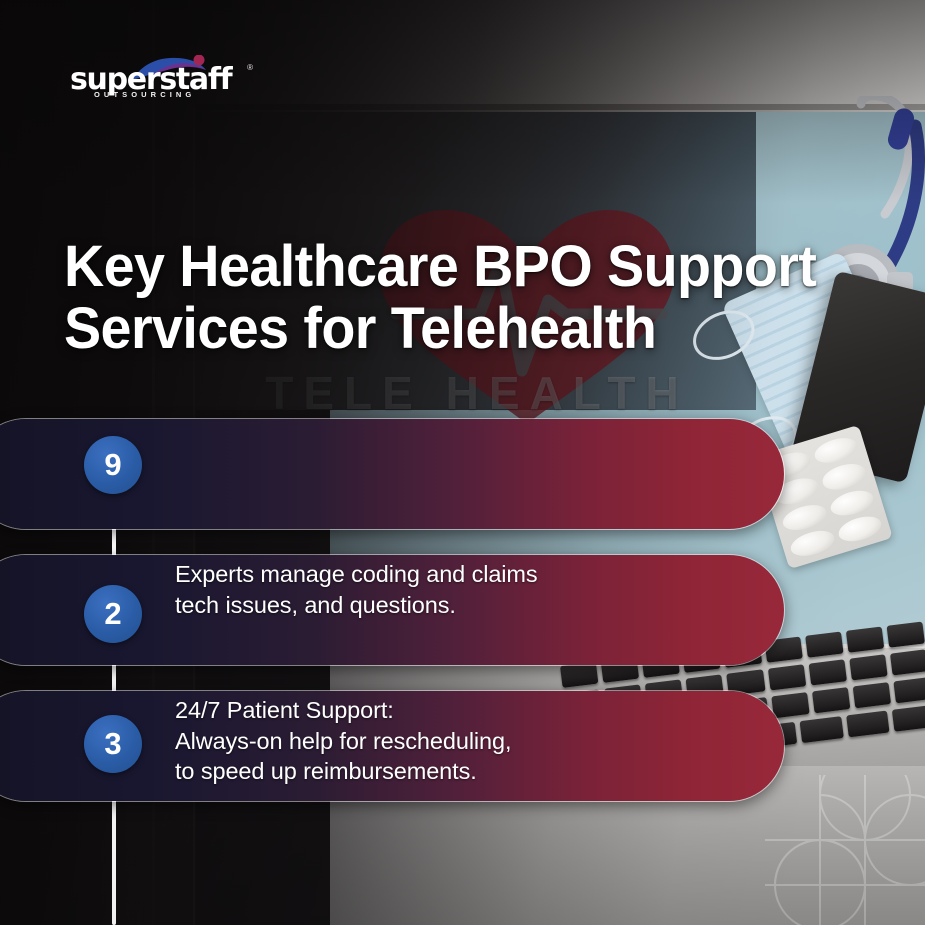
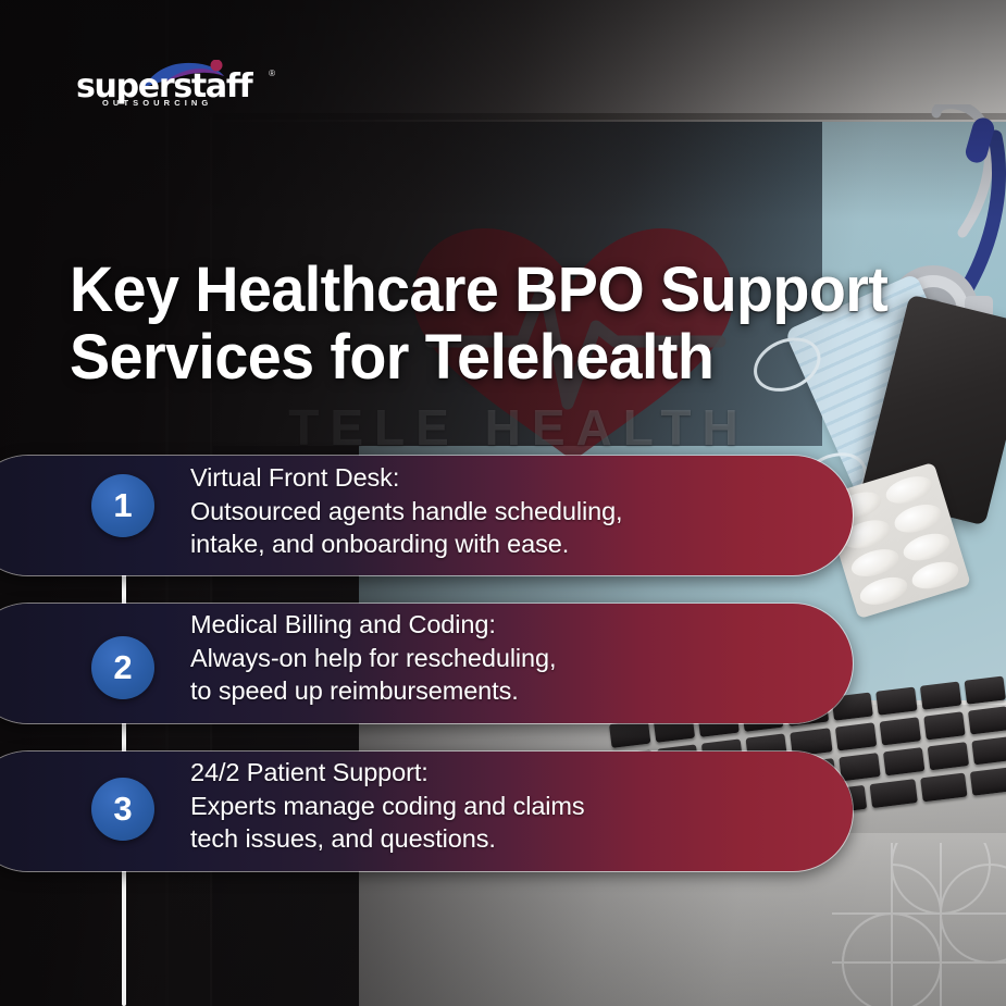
  superstaff
  ®
  OUTSOURCING
  Key Healthcare BPO Support
  Services for Telehealth
+ Virtual Front Desk:
+ Outsourced agents handle scheduling,
+ intake, and onboarding with ease.
- 9
+ 1
+ Medical Billing and Coding:
- Experts manage coding and claims
+ Always-on help for rescheduling,
- tech issues, and questions.
+ to speed up reimbursements.
  2
- 24/7 Patient Support:
+ 24/2 Patient Support:
- Always-on help for rescheduling,
+ Experts manage coding and claims
- to speed up reimbursements.
+ tech issues, and questions.
  3
